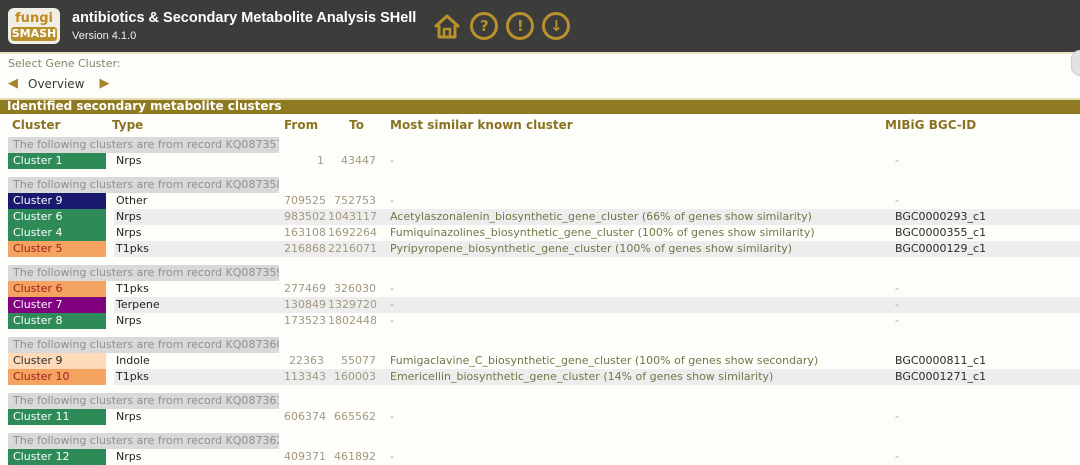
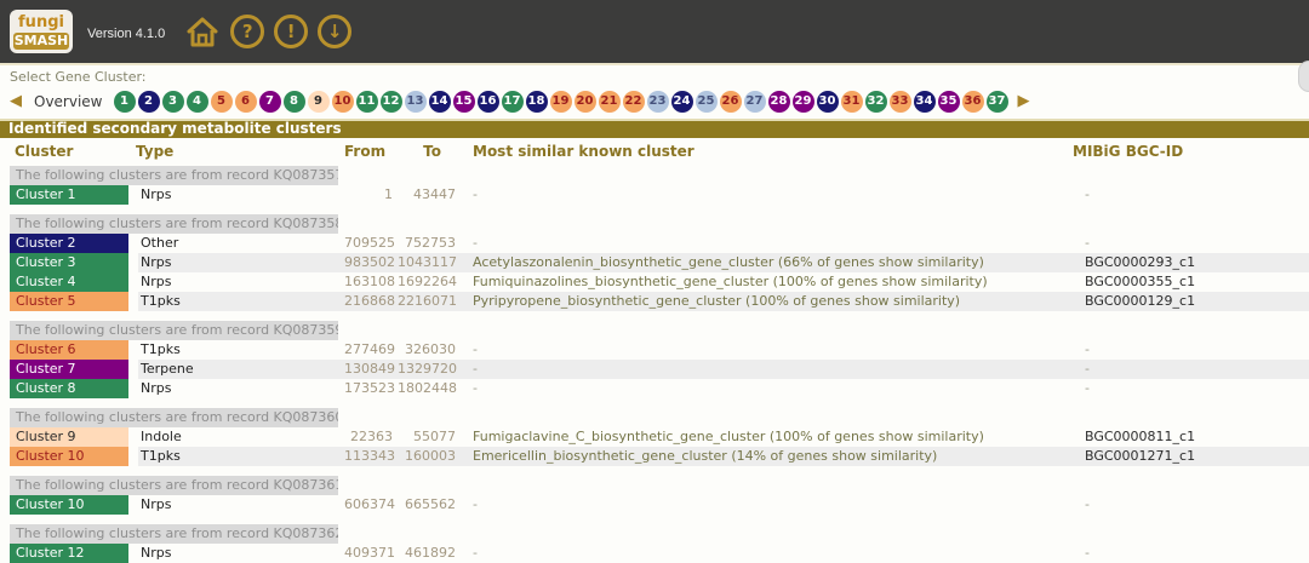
  fungi
  SMASH
- antibiotics & Secondary Metabolite Analysis SHell
  Version 4.1.0
  ?
  !
  ↓
  Select Gene Cluster:
  ◀
  Overview
+ 1
+ 2
+ 3
+ 4
+ 5
+ 6
+ 7
+ 8
+ 9
+ 10
+ 11
+ 12
+ 13
+ 14
+ 15
+ 16
+ 17
+ 18
+ 19
+ 20
+ 21
+ 22
+ 23
+ 24
+ 25
+ 26
+ 27
+ 28
+ 29
+ 30
+ 31
+ 32
+ 33
+ 34
+ 35
+ 36
+ 37
  ▶
  Identified secondary metabolite clusters
  Cluster	Type	From	To	Most similar known cluster	MIBiG BGC-ID
  The following clusters are from record KQ087357
  Cluster 1	Nrps	1	43447	-	-
  The following clusters are from record KQ087358
- Cluster 9	Other	709525	752753	-	-
+ Cluster 2	Other	709525	752753	-	-
- Cluster 6	Nrps	983502	1043117	Acetylaszonalenin_biosynthetic_gene_cluster (66% of genes show similarity)	BGC0000293_c1
+ Cluster 3	Nrps	983502	1043117	Acetylaszonalenin_biosynthetic_gene_cluster (66% of genes show similarity)	BGC0000293_c1
  Cluster 4	Nrps	163108	1692264	Fumiquinazolines_biosynthetic_gene_cluster (100% of genes show similarity)	BGC0000355_c1
  Cluster 5	T1pks	216868	2216071	Pyripyropene_biosynthetic_gene_cluster (100% of genes show similarity)	BGC0000129_c1
  The following clusters are from record KQ087359
  Cluster 6	T1pks	277469	326030	-	-
  Cluster 7	Terpene	130849	1329720	-	-
  Cluster 8	Nrps	173523	1802448	-	-
  The following clusters are from record KQ087360
- Cluster 9	Indole	22363	55077	Fumigaclavine_C_biosynthetic_gene_cluster (100% of genes show secondary)	BGC0000811_c1
+ Cluster 9	Indole	22363	55077	Fumigaclavine_C_biosynthetic_gene_cluster (100% of genes show similarity)	BGC0000811_c1
  Cluster 10	T1pks	113343	160003	Emericellin_biosynthetic_gene_cluster (14% of genes show similarity)	BGC0001271_c1
  The following clusters are from record KQ087361
- Cluster 11	Nrps	606374	665562	-	-
+ Cluster 10	Nrps	606374	665562	-	-
  The following clusters are from record KQ087362
  Cluster 12	Nrps	409371	461892	-	-
